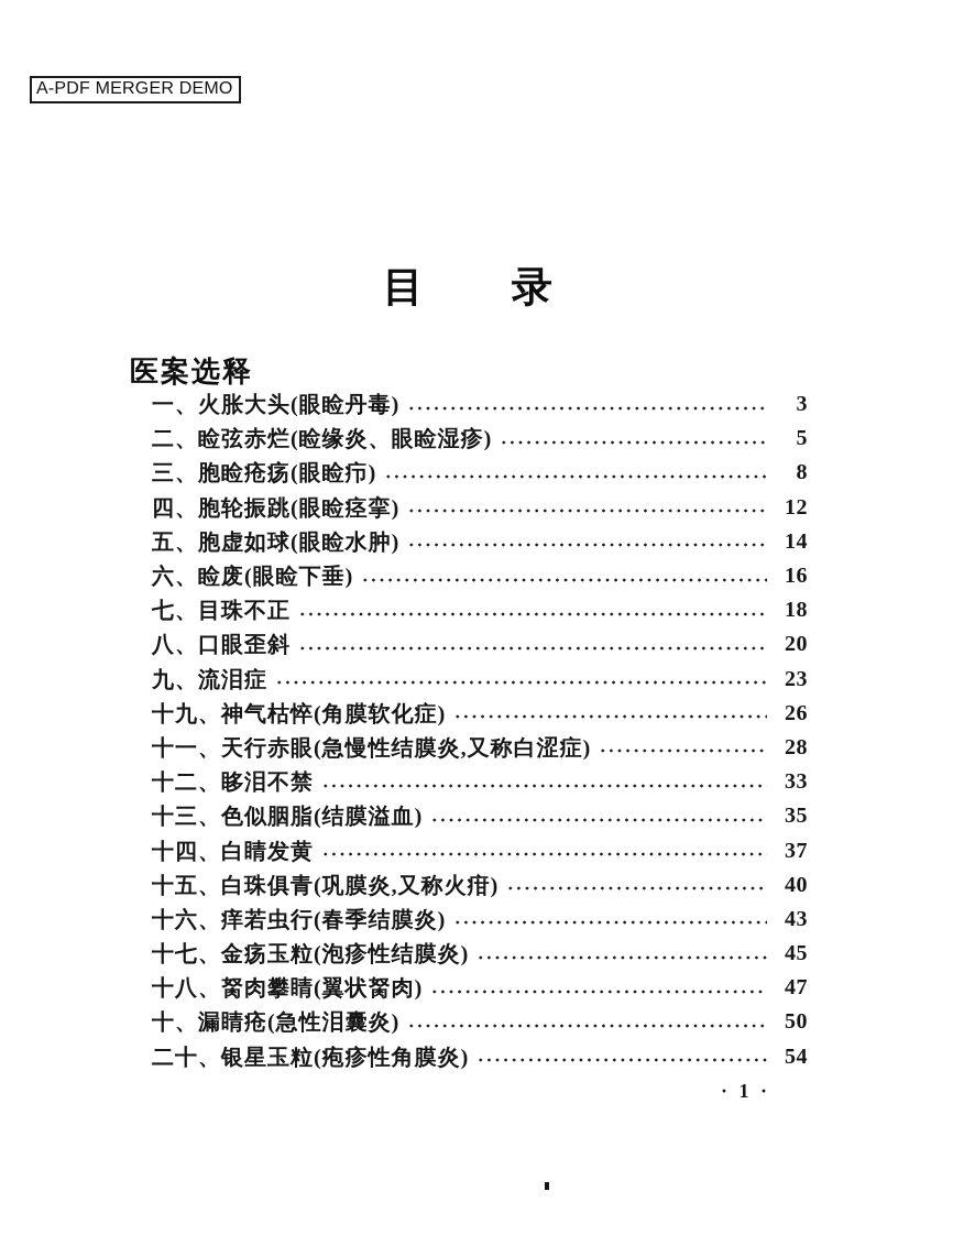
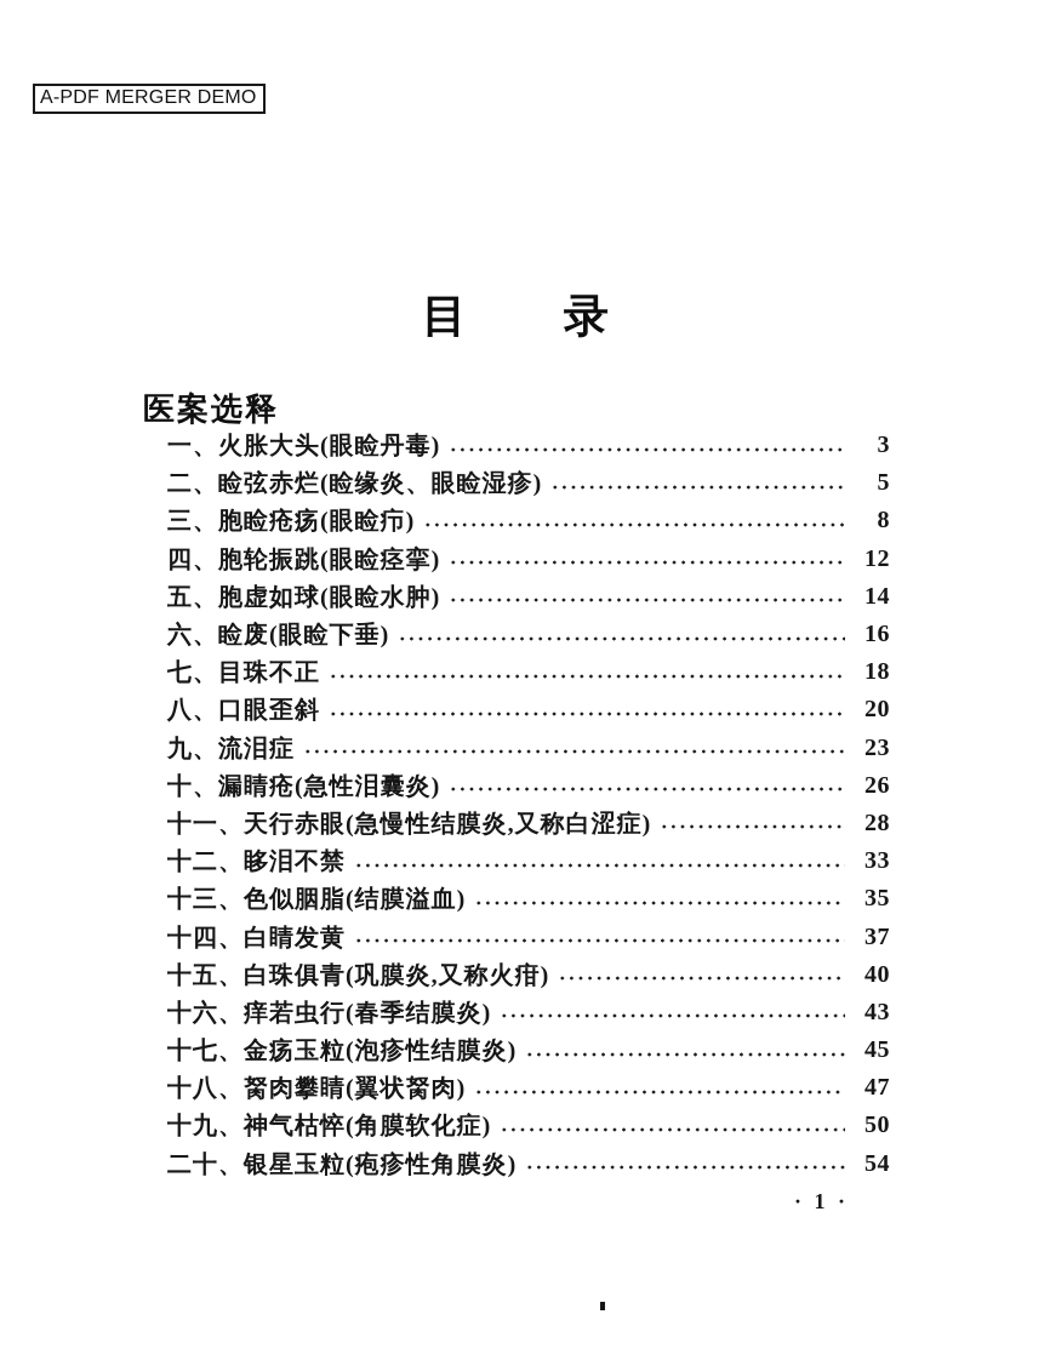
  A-PDF MERGER DEMO
  目 录
  医案选释
  一、火胀大头(眼睑丹毒)
  3
  二、睑弦赤烂(睑缘炎、眼睑湿疹)
  5
  三、胞睑疮疡(眼睑疖)
  8
  四、胞轮振跳(眼睑痉挛)
  12
  五、胞虚如球(眼睑水肿)
  14
  六、睑废(眼睑下垂)
  16
  七、目珠不正
  18
  八、口眼歪斜
  20
  九、流泪症
  23
- 十九、神气枯悴(角膜软化症)
+ 十、漏睛疮(急性泪囊炎)
  26
  十一、天行赤眼(急慢性结膜炎,又称白涩症)
  28
  十二、眵泪不禁
  33
  十三、色似胭脂(结膜溢血)
  35
  十四、白睛发黄
  37
  十五、白珠俱青(巩膜炎,又称火疳)
  40
  十六、痒若虫行(春季结膜炎)
  43
  十七、金疡玉粒(泡疹性结膜炎)
  45
  十八、胬肉攀睛(翼状胬肉)
  47
- 十、漏睛疮(急性泪囊炎)
+ 十九、神气枯悴(角膜软化症)
  50
  二十、银星玉粒(疱疹性角膜炎)
  54
  · 1 ·
